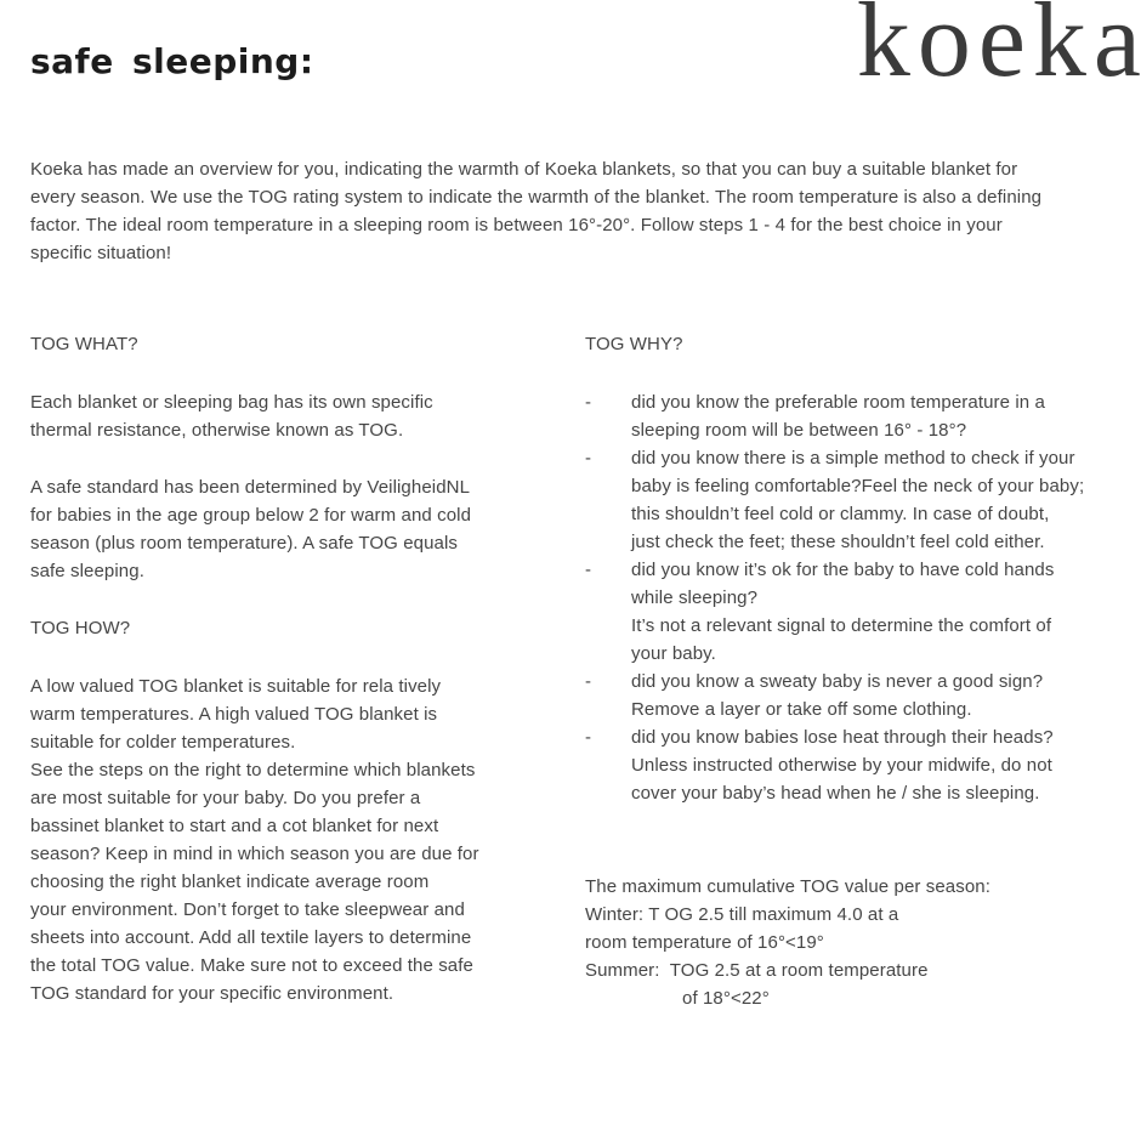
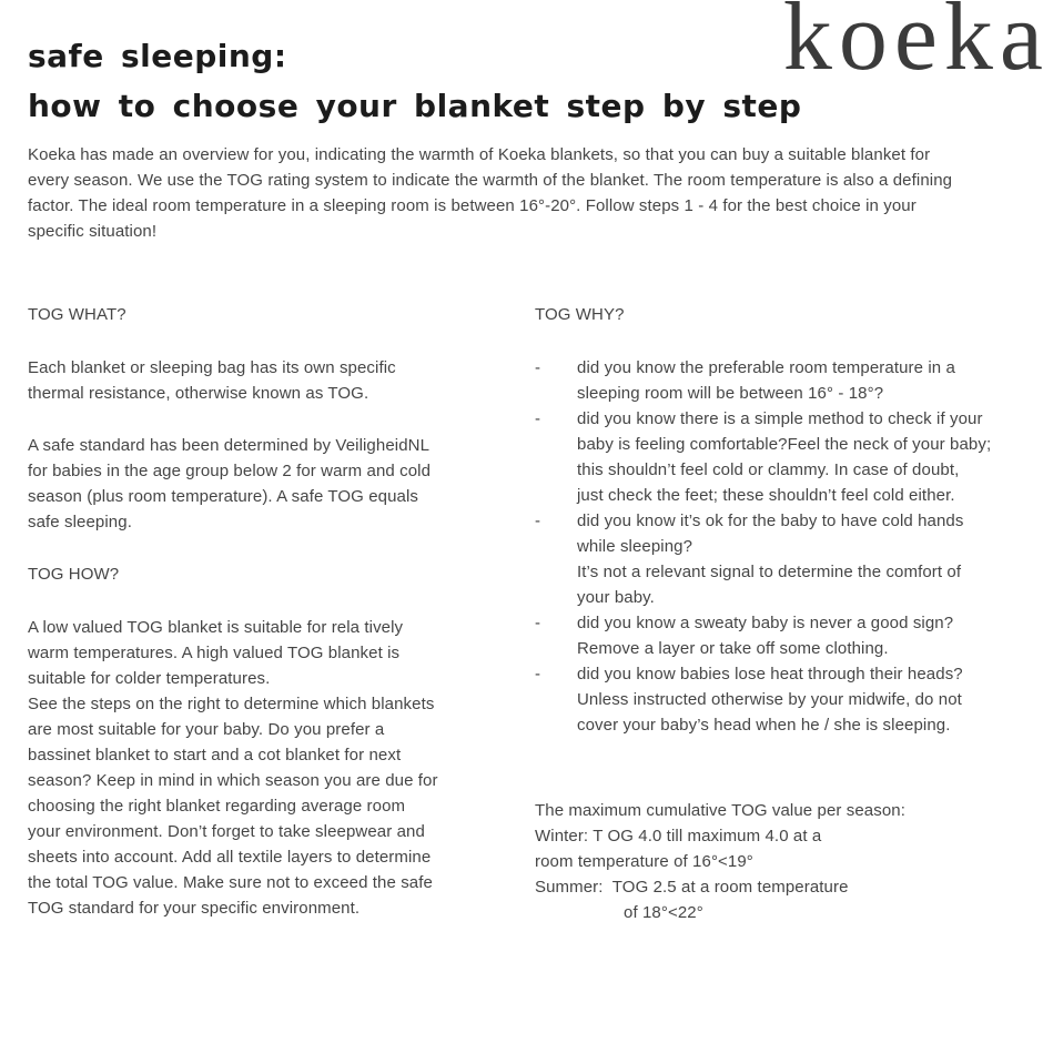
  koeka
  safe sleeping:
+ how to choose your blanket step by step
  Koeka has made an overview for you, indicating the warmth of Koeka blankets, so that you can buy a suitable blanket for
  every season. We use the TOG rating system to indicate the warmth of the blanket. The room temperature is also a defining
  factor. The ideal room temperature in a sleeping room is between 16°-20°. Follow steps 1 - 4 for the best choice in your
  specific situation!
  TOG WHAT?
  Each blanket or sleeping bag has its own specific
  thermal resistance, otherwise known as TOG.
  A safe standard has been determined by VeiligheidNL
  for babies in the age group below 2 for warm and cold
  season (plus room temperature). A safe TOG equals
  safe sleeping.
  TOG HOW?
  A low valued TOG blanket is suitable for rela tively
  warm temperatures. A high valued TOG blanket is
  suitable for colder temperatures.
  See the steps on the right to determine which blankets
  are most suitable for your baby. Do you prefer a
  bassinet blanket to start and a cot blanket for next
  season? Keep in mind in which season you are due for
- choosing the right blanket indicate average room
+ choosing the right blanket regarding average room
  your environment. Don’t forget to take sleepwear and
  sheets into account. Add all textile layers to determine
  the total TOG value. Make sure not to exceed the safe
  TOG standard for your specific environment.
  TOG WHY?
  -
  did you know the preferable room temperature in a
  sleeping room will be between 16° - 18°?
  -
  did you know there is a simple method to check if your
  baby is feeling comfortable?Feel the neck of your baby;
  this shouldn’t feel cold or clammy. In case of doubt,
  just check the feet; these shouldn’t feel cold either.
  -
  did you know it’s ok for the baby to have cold hands
  while sleeping?
  It’s not a relevant signal to determine the comfort of
  your baby.
  -
  did you know a sweaty baby is never a good sign?
  Remove a layer or take off some clothing.
  -
  did you know babies lose heat through their heads?
  Unless instructed otherwise by your midwife, do not
  cover your baby’s head when he / she is sleeping.
  The maximum cumulative TOG value per season:
- Winter: T OG 2.5 till maximum 4.0 at a
+ Winter: T OG 4.0 till maximum 4.0 at a
  room temperature of 16°<19°
  Summer: TOG 2.5 at a room temperature
  of 18°<22°
